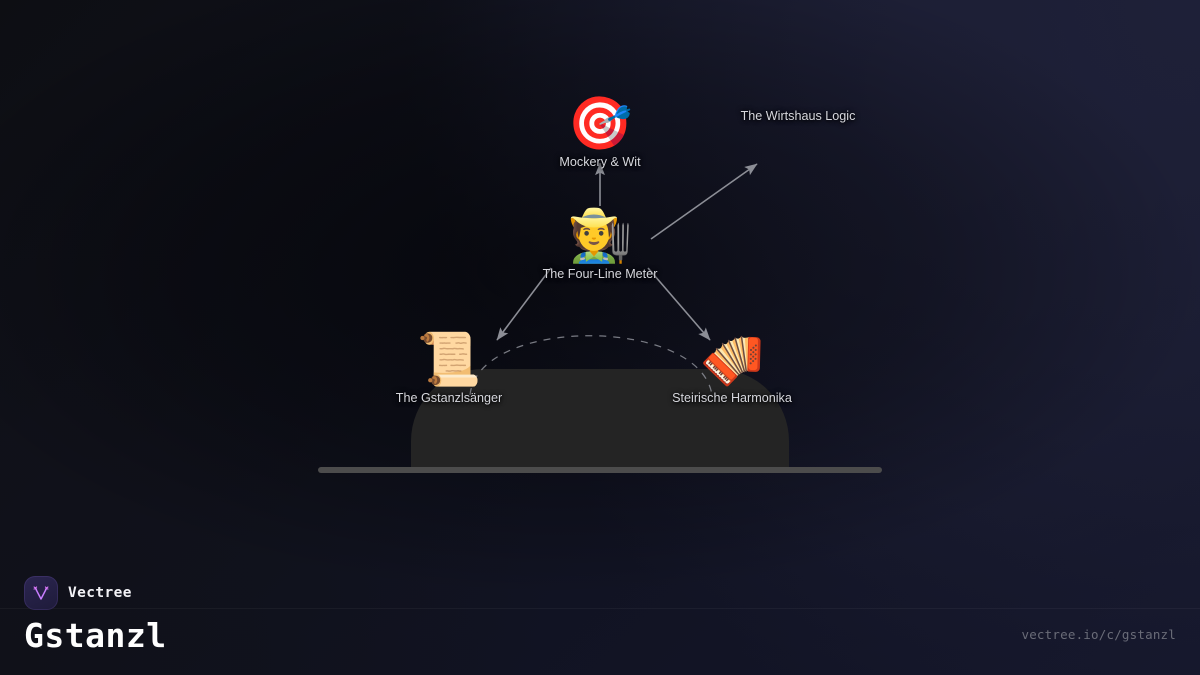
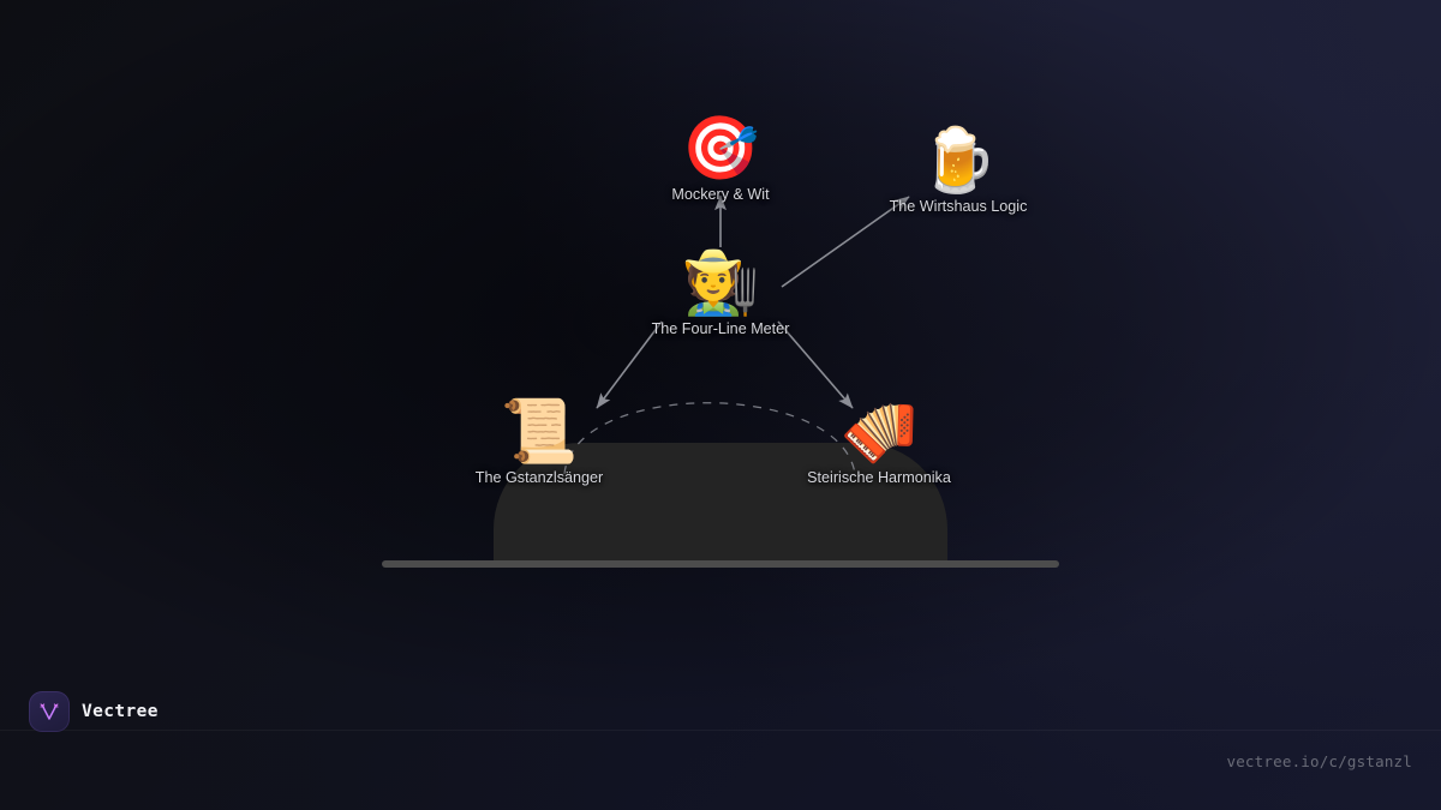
  🧑‍🌾
  The Four-Line Meter
  🎯
  Mockery & Wit
+ 🍺
  The Wirtshaus Logic
  📜
  The Gstanzlsänger
  🪗
  Steirische Harmonika
  Vectree
- Gstanzl
  vectree.io/c/gstanzl
